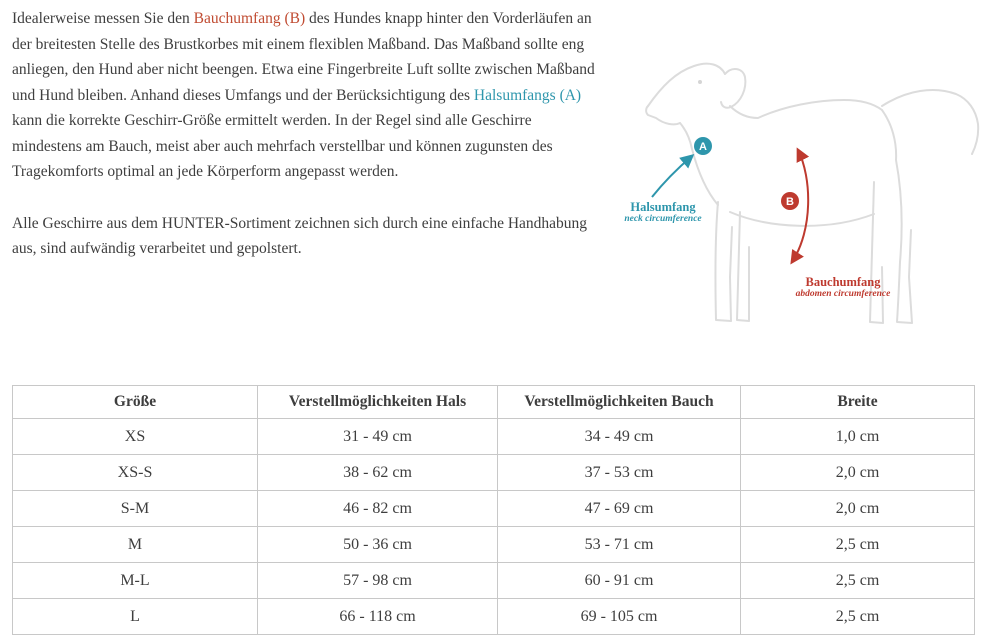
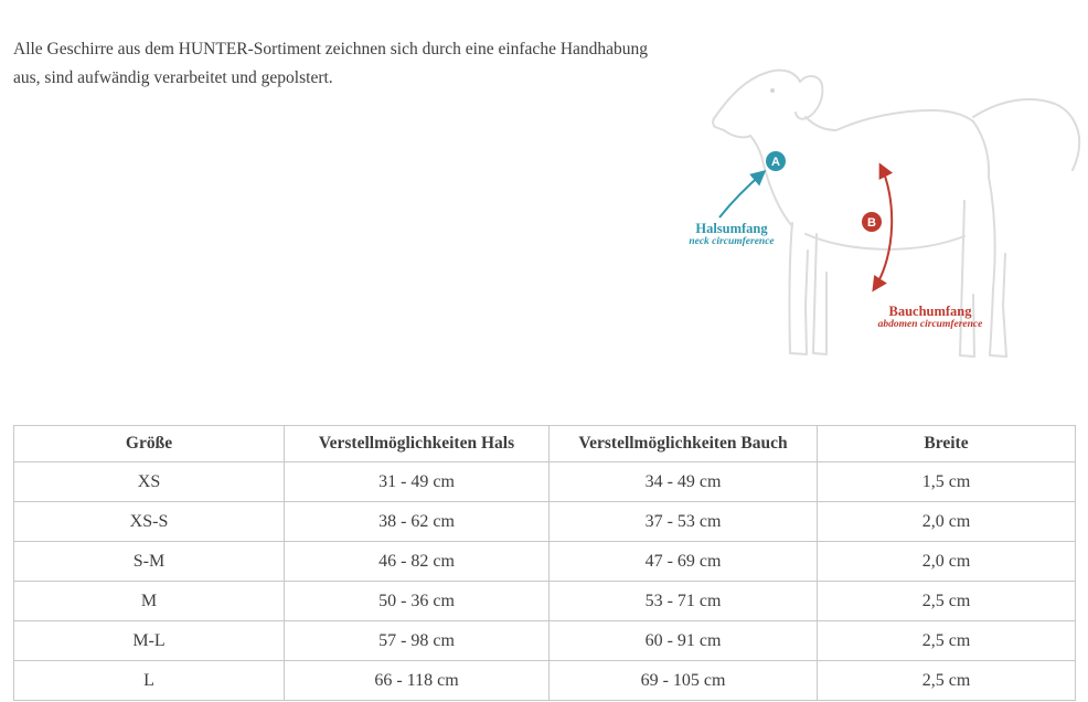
- Idealerweise messen Sie den Bauchumfang (B) des Hundes knapp hinter den Vorderläufen an der breitesten Stelle des Brustkorbes mit einem flexiblen Maßband. Das Maßband sollte eng anliegen, den Hund aber nicht beengen. Etwa eine Fingerbreite Luft sollte zwischen Maßband und Hund bleiben. Anhand dieses Umfangs und der Berücksichtigung des Halsumfangs (A) kann die korrekte Geschirr-Größe ermittelt werden. In der Regel sind alle Geschirre mindestens am Bauch, meist aber auch mehrfach verstellbar und können zugunsten des Tragekomforts optimal an jede Körperform angepasst werden.
  Alle Geschirre aus dem HUNTER-Sortiment zeichnen sich durch eine einfache Handhabung aus, sind aufwändig verarbeitet und gepolstert.
  A
  B
  Halsumfang
  neck circumference
  Bauchumfang
  abdomen circumference
  Größe	Verstellmöglichkeiten Hals	Verstellmöglichkeiten Bauch	Breite
- XS	31 - 49 cm	34 - 49 cm	1,0 cm
+ XS	31 - 49 cm	34 - 49 cm	1,5 cm
  XS-S	38 - 62 cm	37 - 53 cm	2,0 cm
  S-M	46 - 82 cm	47 - 69 cm	2,0 cm
  M	50 - 36 cm	53 - 71 cm	2,5 cm
  M-L	57 - 98 cm	60 - 91 cm	2,5 cm
  L	66 - 118 cm	69 - 105 cm	2,5 cm
